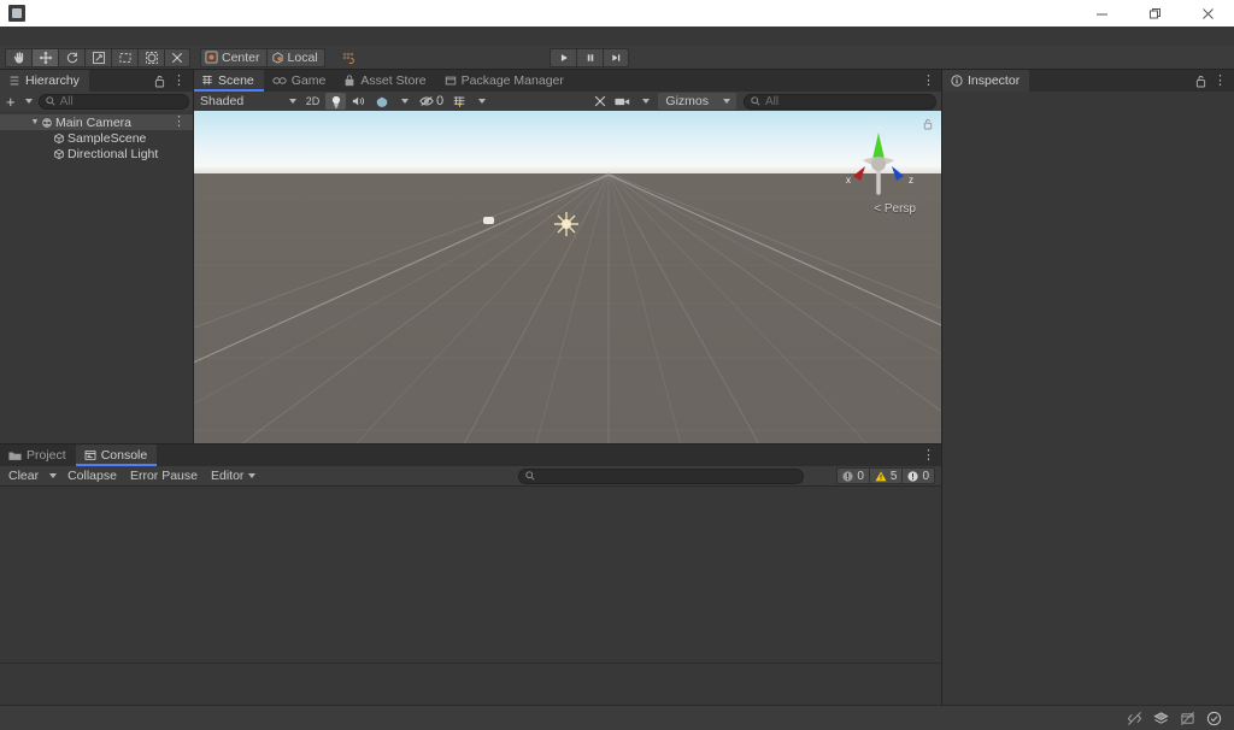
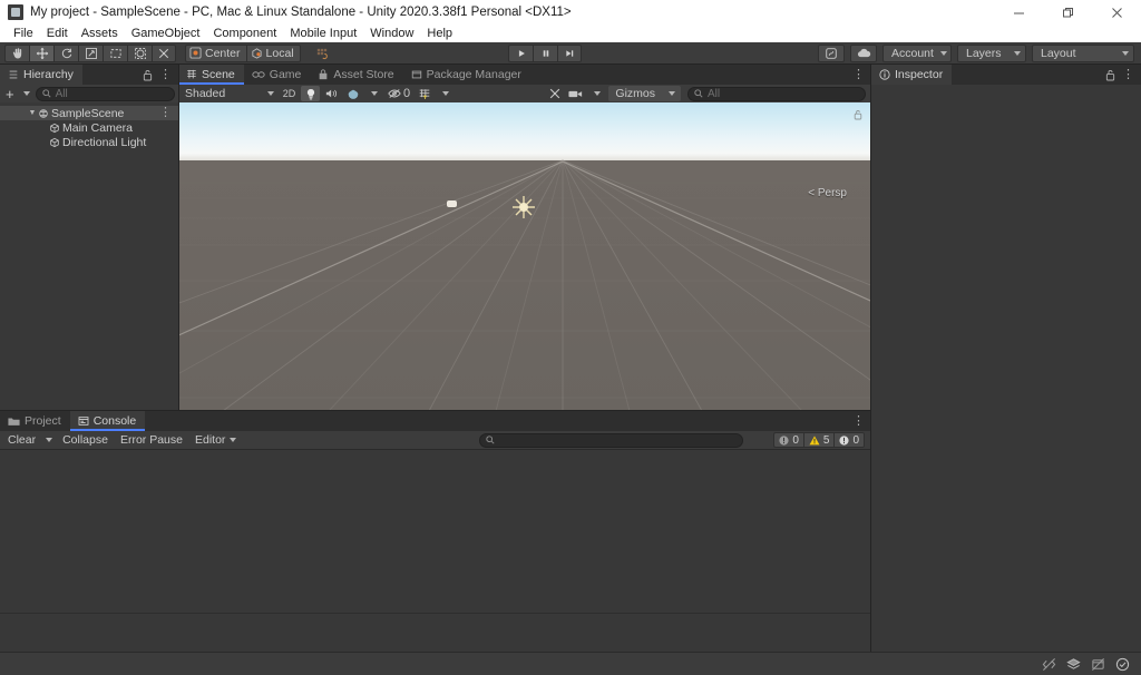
+ My project - SampleScene - PC, Mac & Linux Standalone - Unity 2020.3.38f1 Personal <DX11>
+ File
+ Edit
+ Assets
+ GameObject
+ Component
+ Mobile Input
+ Window
+ Help
  Center
  Local
+ Account
+ Layers
+ Layout
  Hierarchy
  ⋮
  +
  All
- Main Camera
+ SampleScene
  ⋮
- SampleScene
+ Main Camera
  Directional Light
  Scene
  Game
  Asset Store
  Package Manager
  ⋮
  Shaded
  2D
  0
  Gizmos
  All
- x
- z
  < Persp
  Inspector
  ⋮
  Project
  Console
  ⋮
  Clear
  Collapse
  Error Pause
  Editor
  0
  5
  0
